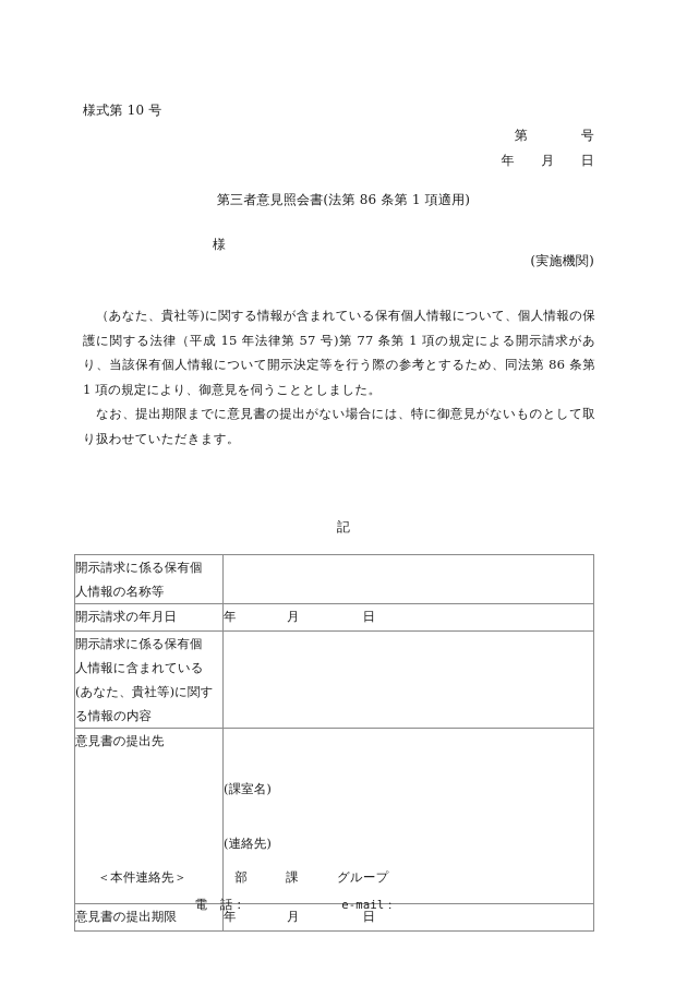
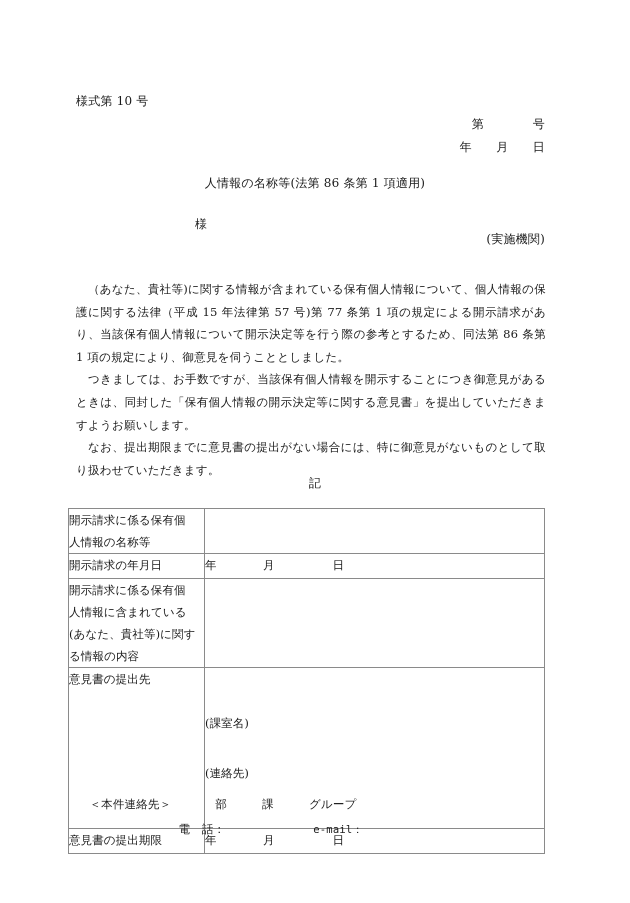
  様式第 10 号
  第 号
  年 月 日
- 第三者意見照会書(法第 86 条第 1 項適用)
+ 人情報の名称等(法第 86 条第 1 項適用)
  様
  (実施機関)
  （あなた、貴社等)に関する情報が含まれている保有個人情報について、個人情報の保護に関する法律（平成 15 年法律第 57 号)第 77 条第 1 項の規定による開示請求があり、当該保有個人情報について開示決定等を行う際の参考とするため、同法第 86 条第 1 項の規定により、御意見を伺うこととしました。
+ つきましては、お手数ですが、当該保有個人情報を開示することにつき御意見があるときは、同封した「保有個人情報の開示決定等に関する意見書」を提出していただきますようお願いします。
  なお、提出期限までに意見書の提出がない場合には、特に御意見がないものとして取り扱わせていただきます。
  記
  開示請求に係る保有個 人情報の名称等
  開示請求の年月日	年 月 日
  開示請求に係る保有個 人情報に含まれている (あなた、貴社等)に関す る情報の内容
  意見書の提出先	(課室名) (連絡先)
  意見書の提出期限	年 月 日
  ＜本件連絡先＞ 部 課 グループ
  電 話： e-mail：
